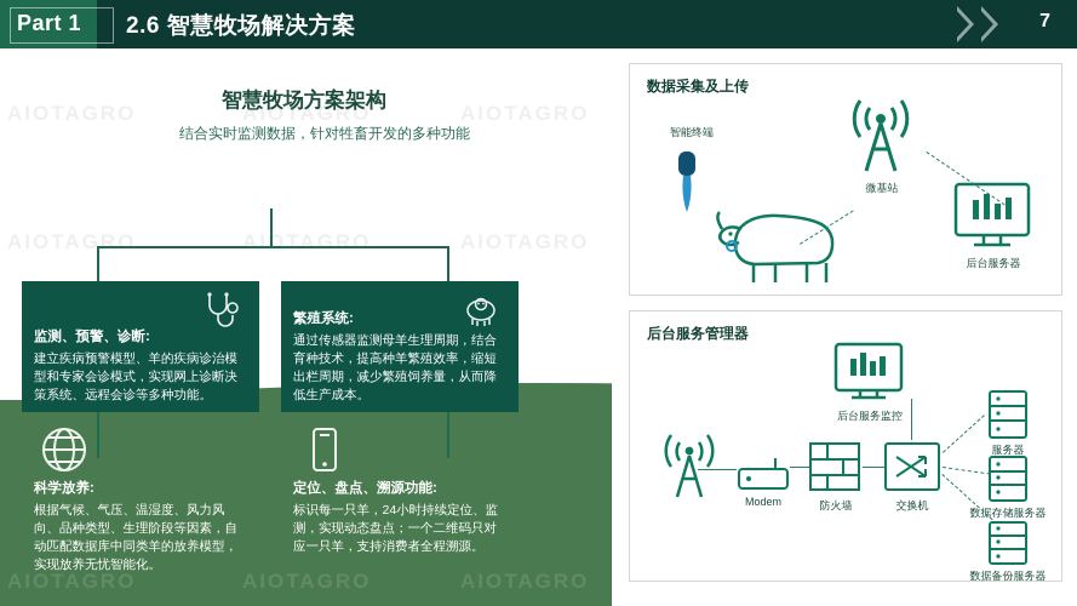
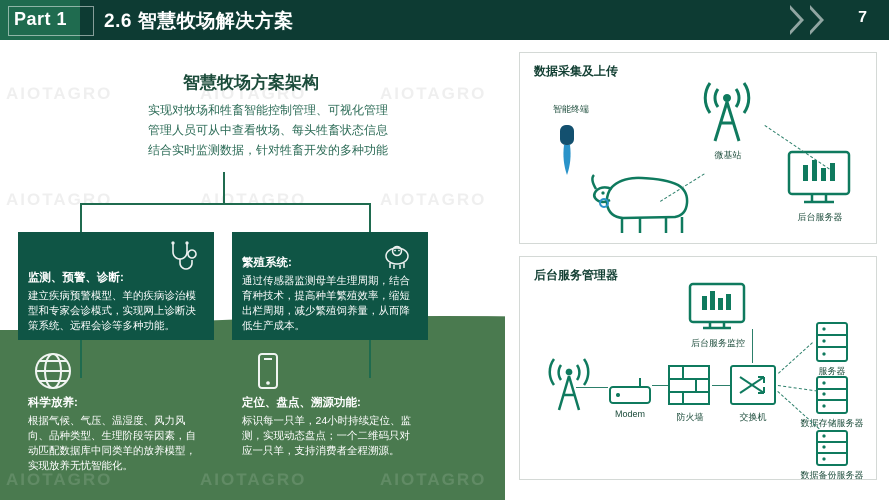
  AIOTAGRO
  AIOTAGRO
  AIOTAGRO
  AIOTAGRO
  Part 1
  2.6 智慧牧场解决方案
  7
  智慧牧场方案架构
+ 实现对牧场和牲畜智能控制管理、可视化管理
+ 管理人员可从中查看牧场、每头牲畜状态信息
  结合实时监测数据，针对牲畜开发的多种功能
  监测、预警、诊断:
  建立疾病预警模型、羊的疾病诊治模型和专家会诊模式，实现网上诊断决策系统、远程会诊等多种功能。
  繁殖系统:
  通过传感器监测母羊生理周期，结合育种技术，提高种羊繁殖效率，缩短出栏周期，减少繁殖饲养量，从而降低生产成本。
  科学放养:
  根据气候、气压、温湿度、风力风向、品种类型、生理阶段等因素，自动匹配数据库中同类羊的放养模型，实现放养无忧智能化。
  定位、盘点、溯源功能:
  标识每一只羊，24小时持续定位、监测，实现动态盘点；一个二维码只对应一只羊，支持消费者全程溯源。
  数据采集及上传
  微基站
  智能终端
  后台服务器
  后台服务管理器
  后台服务监控
  Modem
  防火墙
  交换机
  服务器
  数据存储服务器
  数据备份服务器
